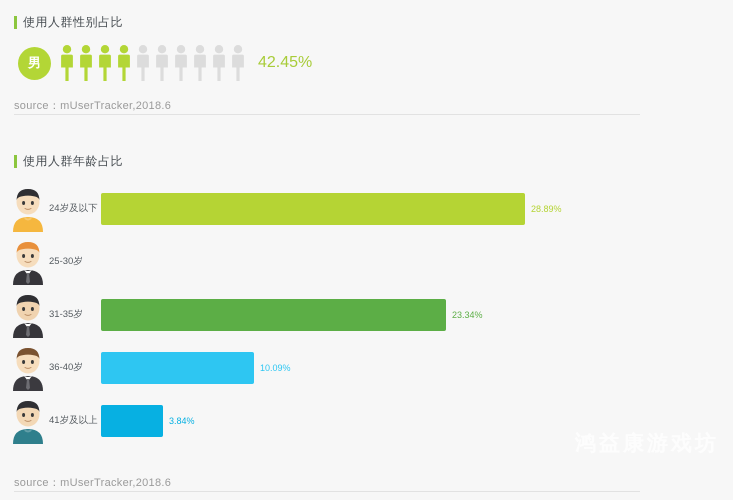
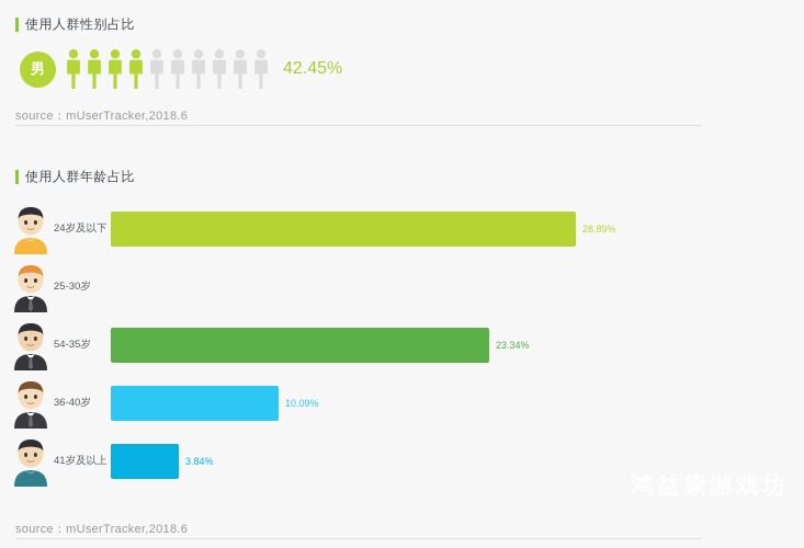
  使用人群性别占比
  男
  42.45%
  source：mUserTracker,2018.6
  使用人群年龄占比
  24岁及以下
  28.89%
  25-30岁
- 31-35岁
+ 54-35岁
  23.34%
  36-40岁
  10.09%
  41岁及以上
  3.84%
  source：mUserTracker,2018.6
